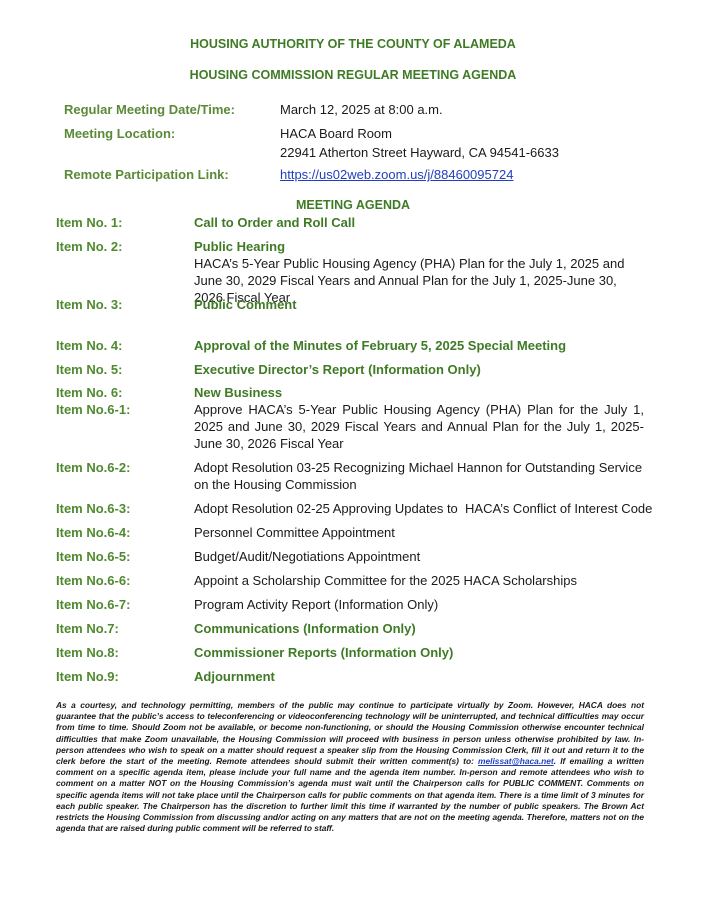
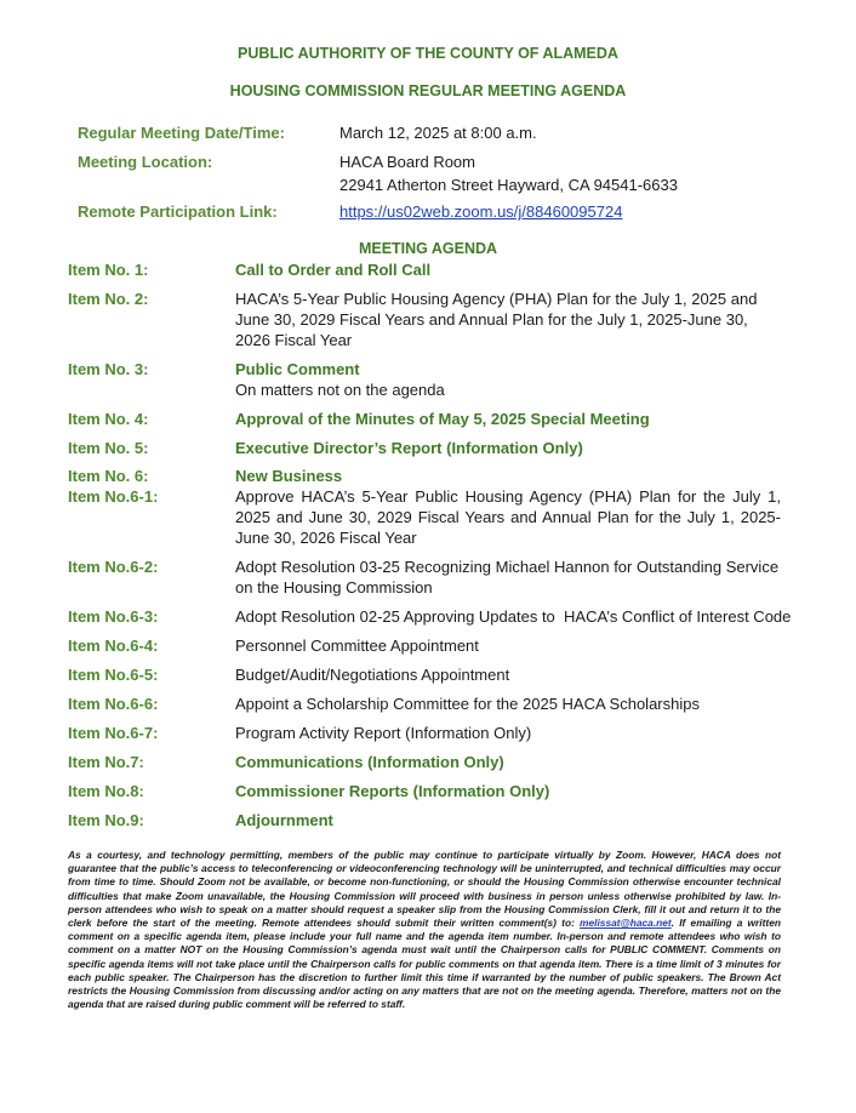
- HOUSING AUTHORITY OF THE COUNTY OF ALAMEDA
+ PUBLIC AUTHORITY OF THE COUNTY OF ALAMEDA
  HOUSING COMMISSION REGULAR MEETING AGENDA
  Regular Meeting Date/Time:
  March 12, 2025 at 8:00 a.m.
  Meeting Location:
  HACA Board Room
  22941 Atherton Street Hayward, CA 94541-6633
  Remote Participation Link:
  https://us02web.zoom.us/j/88460095724
  MEETING AGENDA
  Item No. 1:
  Call to Order and Roll Call
  Item No. 2:
- Public Hearing
  HACA’s 5-Year Public Housing Agency (PHA) Plan for the July 1, 2025 and June 30, 2029 Fiscal Years and Annual Plan for the July 1, 2025-June 30, 2026 Fiscal Year
  Item No. 3:
  Public Comment
+ On matters not on the agenda
  Item No. 4:
- Approval of the Minutes of February 5, 2025 Special Meeting
+ Approval of the Minutes of May 5, 2025 Special Meeting
  Item No. 5:
  Executive Director’s Report (Information Only)
  Item No. 6:
  New Business
  Item No.6-1:
  Approve HACA’s 5-Year Public Housing Agency (PHA) Plan for the July 1, 2025 and June 30, 2029 Fiscal Years and Annual Plan for the July 1, 2025-June 30, 2026 Fiscal Year
  Item No.6-2:
  Adopt Resolution 03-25 Recognizing Michael Hannon for Outstanding Service on the Housing Commission
  Item No.6-3:
  Adopt Resolution 02-25 Approving Updates to HACA’s Conflict of Interest Code
  Item No.6-4:
  Personnel Committee Appointment
  Item No.6-5:
  Budget/Audit/Negotiations Appointment
  Item No.6-6:
  Appoint a Scholarship Committee for the 2025 HACA Scholarships
  Item No.6-7:
  Program Activity Report (Information Only)
  Item No.7:
  Communications (Information Only)
  Item No.8:
  Commissioner Reports (Information Only)
  Item No.9:
  Adjournment
  As a courtesy, and technology permitting, members of the public may continue to participate virtually by Zoom. However, HACA does not guarantee that the public’s access to teleconferencing or videoconferencing technology will be uninterrupted, and technical difficulties may occur from time to time. Should Zoom not be available, or become non-functioning, or should the Housing Commission otherwise encounter technical difficulties that make Zoom unavailable, the Housing Commission will proceed with business in person unless otherwise prohibited by law. In-person attendees who wish to speak on a matter should request a speaker slip from the Housing Commission Clerk, fill it out and return it to the clerk before the start of the meeting. Remote attendees should submit their written comment(s) to: melissat@haca.net. If emailing a written comment on a specific agenda item, please include your full name and the agenda item number. In-person and remote attendees who wish to comment on a matter NOT on the Housing Commission’s agenda must wait until the Chairperson calls for PUBLIC COMMENT. Comments on specific agenda items will not take place until the Chairperson calls for public comments on that agenda item. There is a time limit of 3 minutes for each public speaker. The Chairperson has the discretion to further limit this time if warranted by the number of public speakers. The Brown Act restricts the Housing Commission from discussing and/or acting on any matters that are not on the meeting agenda. Therefore, matters not on the agenda that are raised during public comment will be referred to staff.
